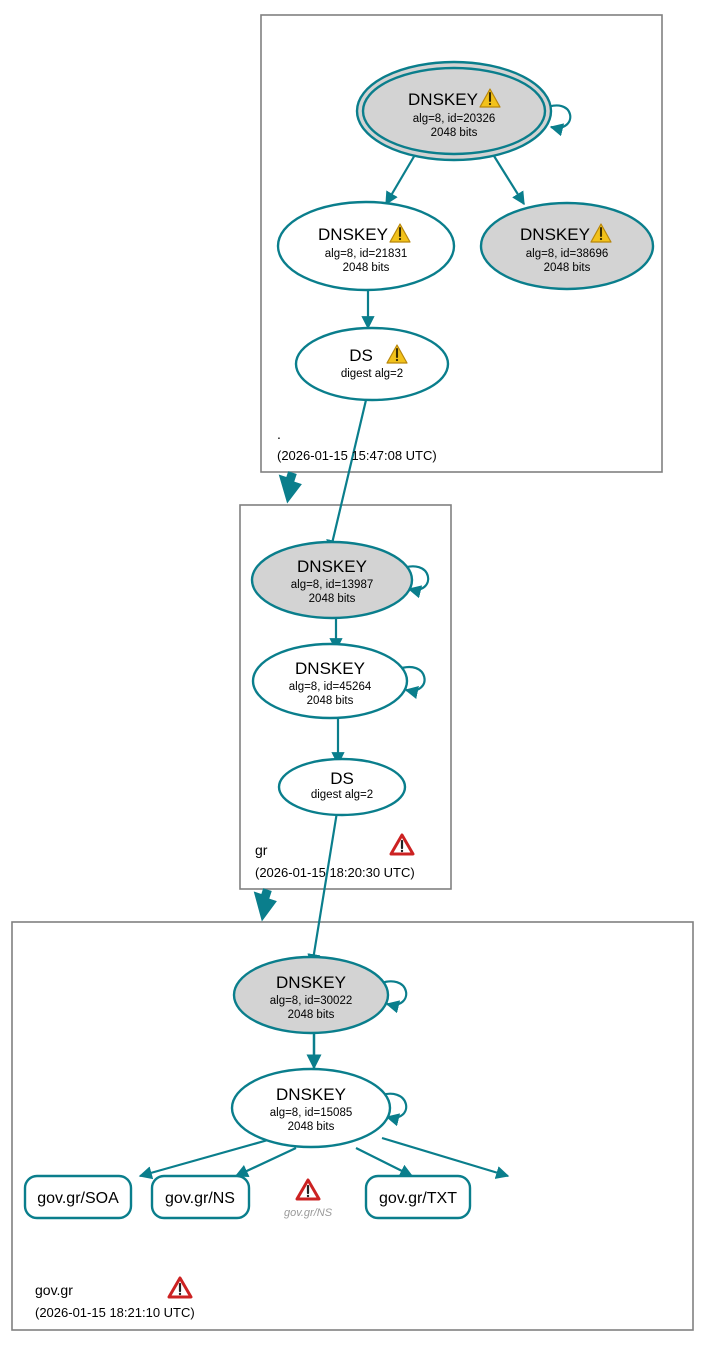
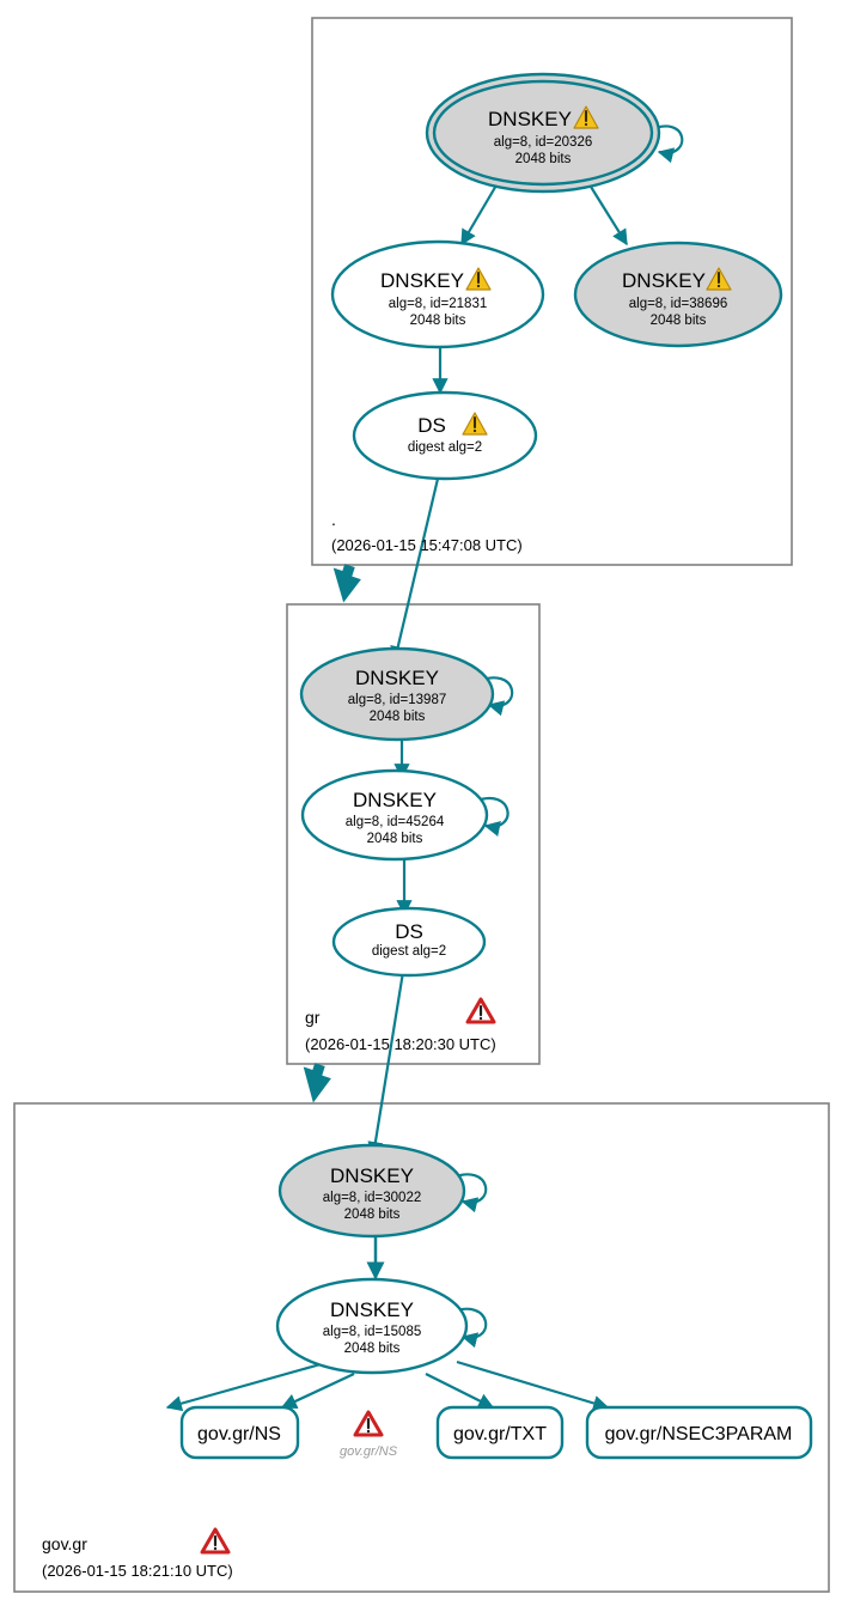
  DNSKEY
  alg=8, id=20326
  2048 bits
  DNSKEY
  alg=8, id=21831
  2048 bits
  DNSKEY
  alg=8, id=38696
  2048 bits
  DS
  digest alg=2
  .
  (2026-01-15 15:47:08 UTC)
  DNSKEY
  alg=8, id=13987
  2048 bits
  DNSKEY
  alg=8, id=45264
  2048 bits
  DS
  digest alg=2
  gr
  (2026-01-15 18:20:30 UTC)
  DNSKEY
  alg=8, id=30022
  2048 bits
  DNSKEY
  alg=8, id=15085
  2048 bits
- gov.gr/SOA
  gov.gr/NS
  gov.gr/TXT
+ gov.gr/NSEC3PARAM
  gov.gr/NS
  gov.gr
  (2026-01-15 18:21:10 UTC)
